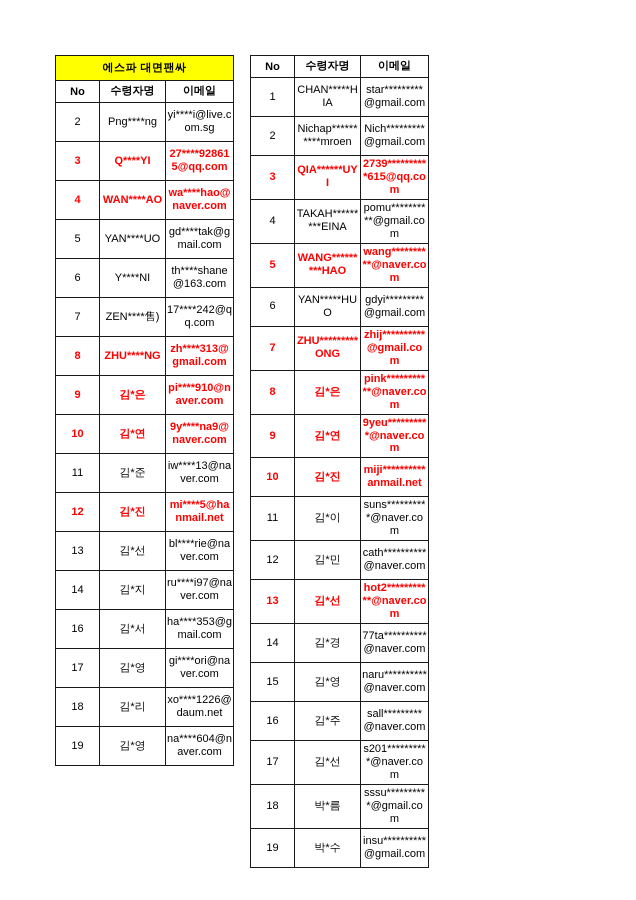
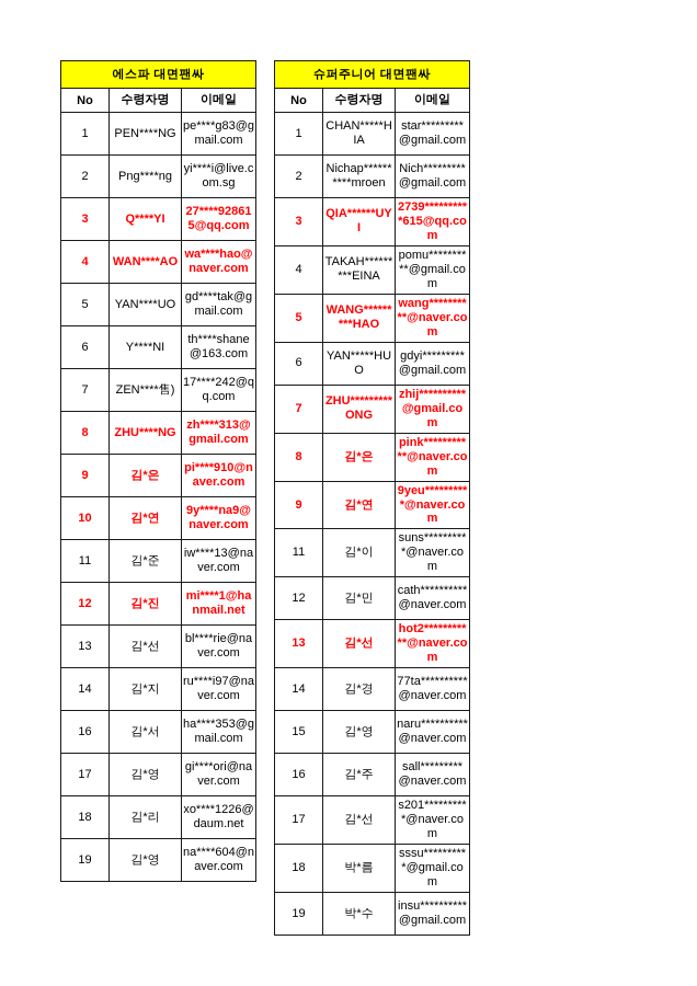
  에스파 대면팬싸
  No	수령자명	이메일
+ 1	PEN****NG	pe****g83@gmail.com
  2	Png****ng	yi****i@live.com.sg
  3	Q****YI	27****928615@qq.com
  4	WAN****AO	wa****hao@naver.com
  5	YAN****UO	gd****tak@gmail.com
  6	Y****NI	th****shane@163.com
  7	ZEN****售)	17****242@qq.com
  8	ZHU****NG	zh****313@gmail.com
  9	김*은	pi****910@naver.com
  10	김*연	9y****na9@naver.com
  11	김*준	iw****13@naver.com
- 12	김*진	mi****5@hanmail.net
+ 12	김*진	mi****1@hanmail.net
  13	김*선	bl****rie@naver.com
  14	김*지	ru****i97@naver.com
  16	김*서	ha****353@gmail.com
  17	김*영	gi****ori@naver.com
  18	김*리	xo****1226@daum.net
  19	김*영	na****604@naver.com
+ 슈퍼주니어 대면팬싸
  No	수령자명	이메일
  1	CHAN*****HIA	star*********@gmail.com
  2	Nichap**********mroen	Nich*********@gmail.com
  3	QIA******UYI	2739**********615@qq.com
  4	TAKAH*********EINA	pomu**********@gmail.com
  5	WANG*********HAO	wang**********@naver.com
  6	YAN*****HUO	gdyi*********@gmail.com
  7	ZHU*********ONG	zhij**********@gmail.com
  8	김*은	pink***********@naver.com
  9	김*연	9yeu**********@naver.com
- 10	김*진	miji**********anmail.net
  11	김*이	suns**********@naver.com
  12	김*민	cath**********@naver.com
  13	김*선	hot2***********@naver.com
  14	김*경	77ta**********@naver.com
  15	김*영	naru**********@naver.com
  16	김*주	sall*********@naver.com
  17	김*선	s201**********@naver.com
  18	박*름	sssu**********@gmail.com
  19	박*수	insu**********@gmail.com
